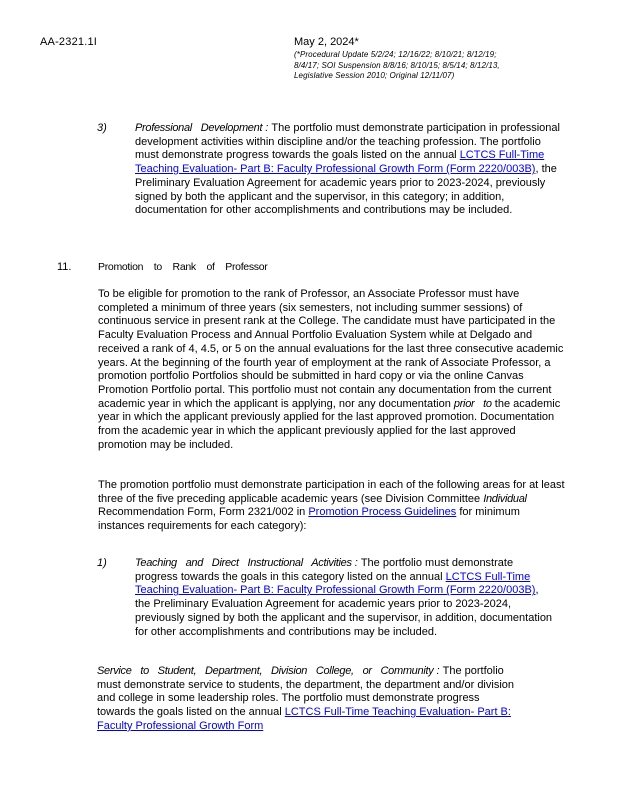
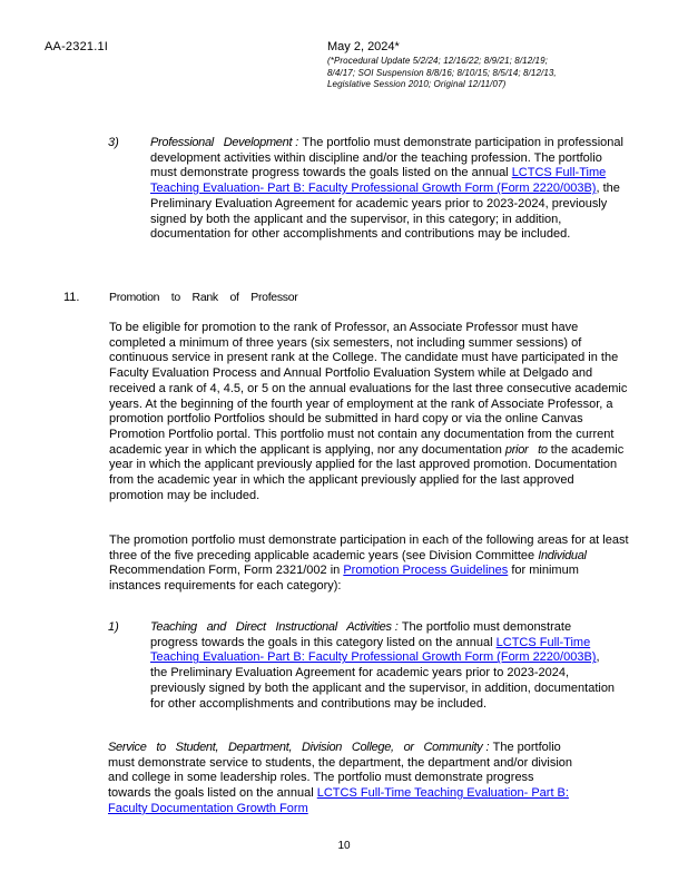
  AA-2321.1I
  May 2, 2024*
- (*Procedural Update 5/2/24; 12/16/22; 8/10/21; 8/12/19;
+ (*Procedural Update 5/2/24; 12/16/22; 8/9/21; 8/12/19;
  8/4/17; SOI Suspension 8/8/16; 8/10/15; 8/5/14; 8/12/13,
  Legislative Session 2010; Original 12/11/07)
  3)
  Professional Development : The portfolio must demonstrate participation in professional development activities within discipline and/or the teaching profession. The portfolio must demonstrate progress towards the goals listed on the annual LCTCS Full-Time Teaching Evaluation- Part B: Faculty Professional Growth Form (Form 2220/003B), the Preliminary Evaluation Agreement for academic years prior to 2023-2024, previously signed by both the applicant and the supervisor, in this category; in addition, documentation for other accomplishments and contributions may be included.
  11.
  Promotion to Rank of Professor
  To be eligible for promotion to the rank of Professor, an Associate Professor must have completed a minimum of three years (six semesters, not including summer sessions) of continuous service in present rank at the College. The candidate must have participated in the Faculty Evaluation Process and Annual Portfolio Evaluation System while at Delgado and received a rank of 4, 4.5, or 5 on the annual evaluations for the last three consecutive academic years. At the beginning of the fourth year of employment at the rank of Associate Professor, a promotion portfolio Portfolios should be submitted in hard copy or via the online Canvas Promotion Portfolio portal. This portfolio must not contain any documentation from the current academic year in which the applicant is applying, nor any documentation prior to the academic year in which the applicant previously applied for the last approved promotion. Documentation from the academic year in which the applicant previously applied for the last approved promotion may be included.
  The promotion portfolio must demonstrate participation in each of the following areas for at least three of the five preceding applicable academic years (see Division Committee Individual Recommendation Form, Form 2321/002 in Promotion Process Guidelines for minimum instances requirements for each category):
  1)
  Teaching and Direct Instructional Activities : The portfolio must demonstrate progress towards the goals in this category listed on the annual LCTCS Full-Time Teaching Evaluation- Part B: Faculty Professional Growth Form (Form 2220/003B), the Preliminary Evaluation Agreement for academic years prior to 2023-2024, previously signed by both the applicant and the supervisor, in addition, documentation for other accomplishments and contributions may be included.
- Service to Student, Department, Division College, or Community : The portfolio must demonstrate service to students, the department, the department and/or division and college in some leadership roles. The portfolio must demonstrate progress towards the goals listed on the annual LCTCS Full-Time Teaching Evaluation- Part B: Faculty Professional Growth Form
+ Service to Student, Department, Division College, or Community : The portfolio must demonstrate service to students, the department, the department and/or division and college in some leadership roles. The portfolio must demonstrate progress towards the goals listed on the annual LCTCS Full-Time Teaching Evaluation- Part B: Faculty Documentation Growth Form
+ 10
